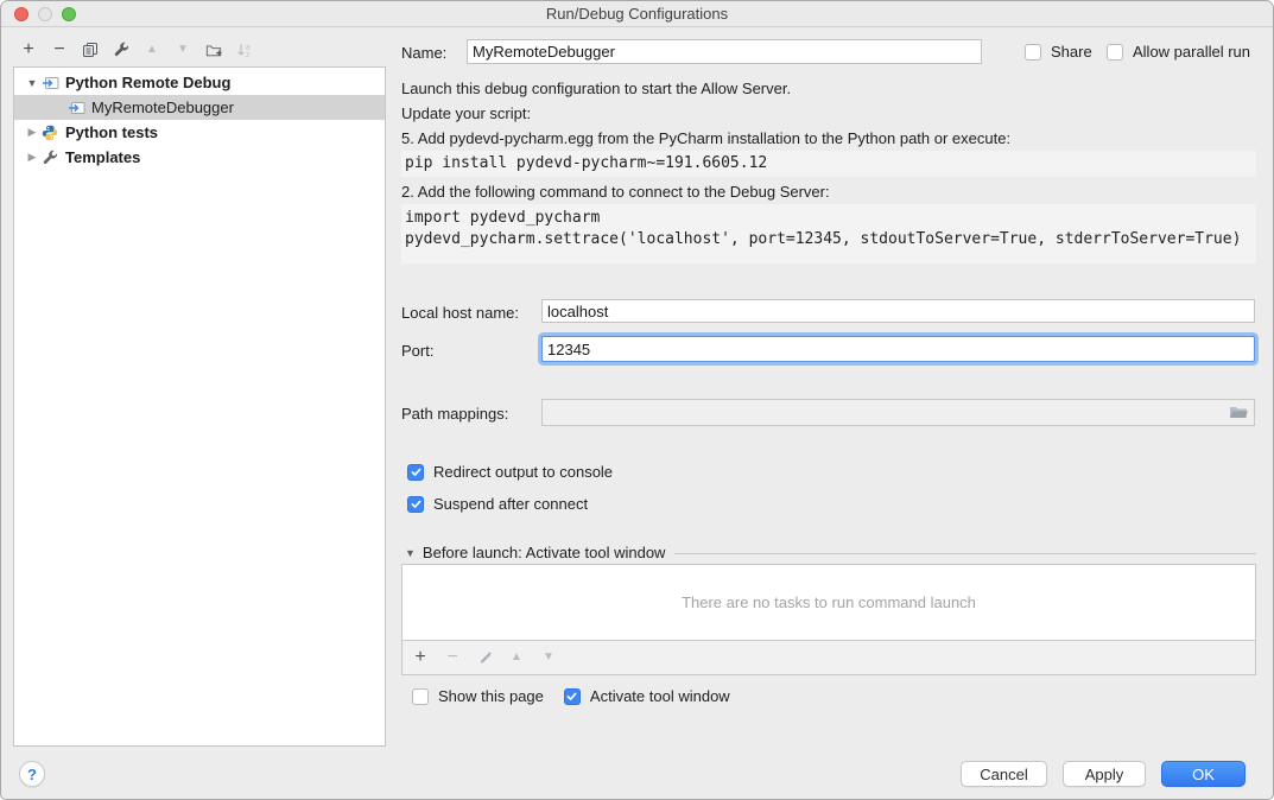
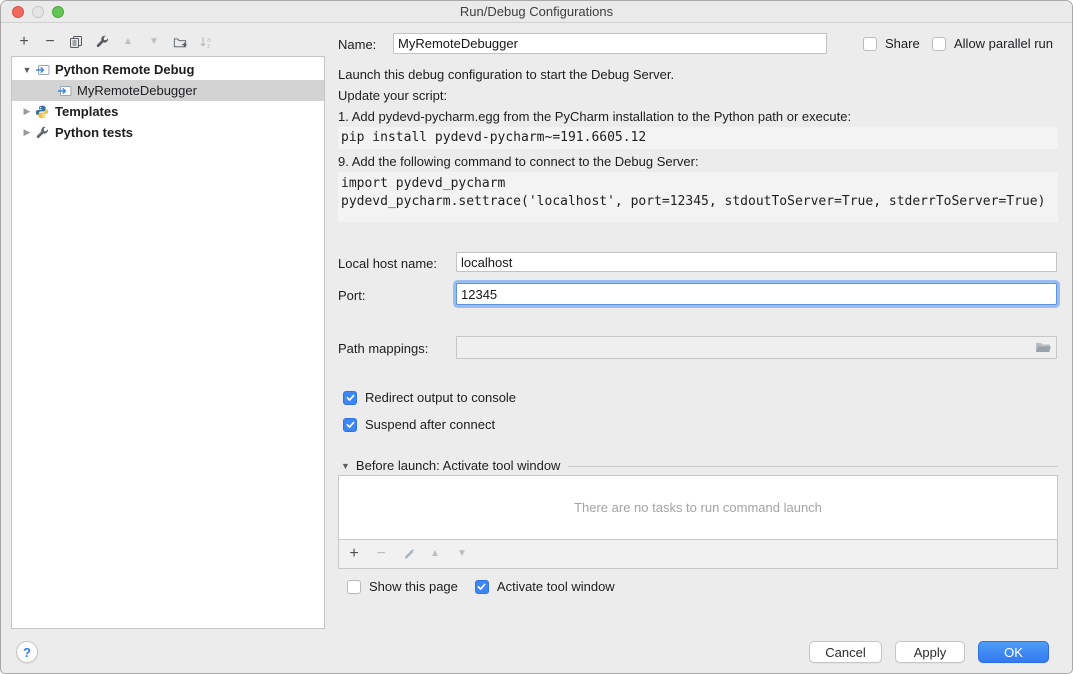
  Run/Debug Configurations
  +
  −
  ▲
  ▼
  ▼
  Python Remote Debug
  MyRemoteDebugger
  ▶
- Python tests
+ Templates
  ▶
- Templates
+ Python tests
  Name:
  MyRemoteDebugger
  Share
  Allow parallel run
- Launch this debug configuration to start the Allow Server.
+ Launch this debug configuration to start the Debug Server.
  Update your script:
- 5. Add pydevd-pycharm.egg from the PyCharm installation to the Python path or execute:
+ 1. Add pydevd-pycharm.egg from the PyCharm installation to the Python path or execute:
  pip install pydevd-pycharm~=191.6605.12
- 2. Add the following command to connect to the Debug Server:
+ 9. Add the following command to connect to the Debug Server:
  import pydevd_pycharm
  pydevd_pycharm.settrace('localhost', port=12345, stdoutToServer=True, stderrToServer=True)
  Local host name:
  localhost
  Port:
  12345
  Path mappings:
  Redirect output to console
  Suspend after connect
  ▼
  Before launch: Activate tool window
  There are no tasks to run command launch
  +
  −
  ▲
  ▼
  Show this page
  Activate tool window
  ?
  Cancel
  Apply
  OK
